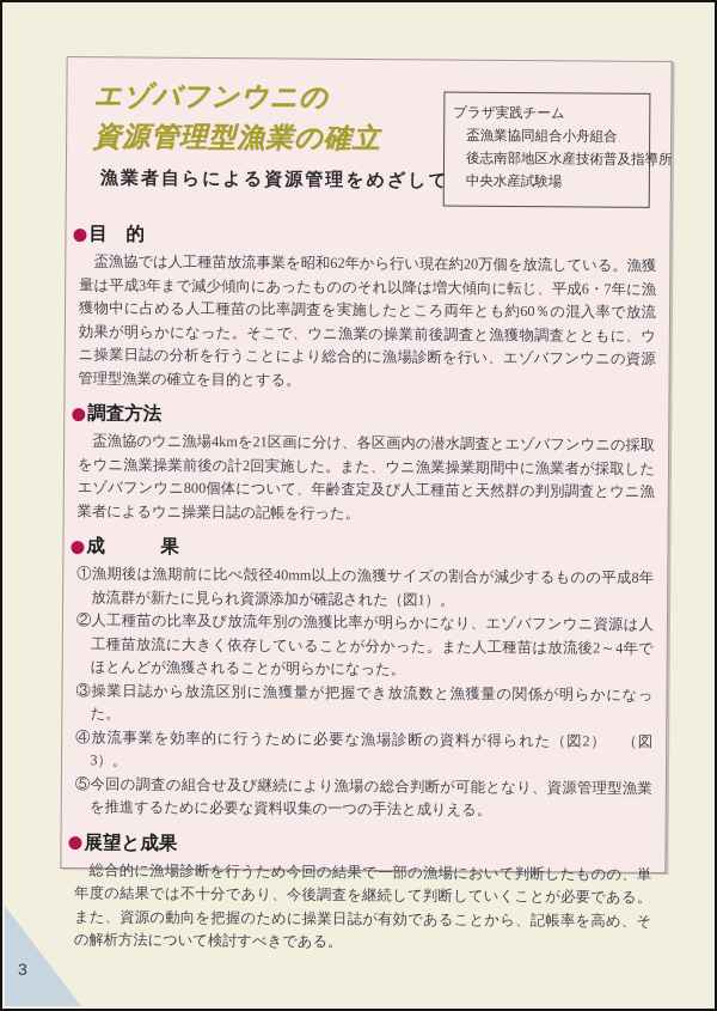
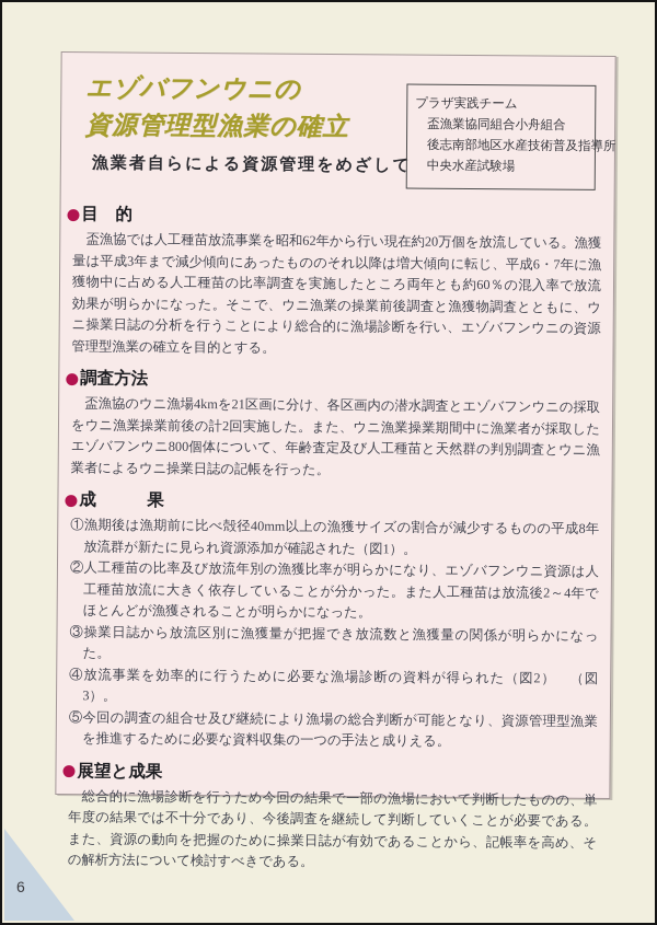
  エゾバフンウニの
  資源管理型漁業の確立
  漁業者自らによる資源管理をめざして
  プラザ実践チーム
  盃漁業協同組合小舟組合
  後志南部地区水産技術普及指導所
  中央水産試験場
  目 的
  盃漁協では人工種苗放流事業を昭和62年から行い現在約20万個を放流している。漁獲量は平成3年まで減少傾向にあったもののそれ以降は増大傾向に転じ、平成6・7年に漁獲物中に占める人工種苗の比率調査を実施したところ両年とも約60％の混入率で放流効果が明らかになった。そこで、ウニ漁業の操業前後調査と漁獲物調査とともに、ウニ操業日誌の分析を行うことにより総合的に漁場診断を行い、エゾバフンウニの資源管理型漁業の確立を目的とする。
  調査方法
  盃漁協のウニ漁場4kmを21区画に分け、各区画内の潜水調査とエゾバフンウニの採取をウニ漁業操業前後の計2回実施した。また、ウニ漁業操業期間中に漁業者が採取したエゾバフンウニ800個体について、年齢査定及び人工種苗と天然群の判別調査とウニ漁業者によるウニ操業日誌の記帳を行った。
  成 果
  ①漁期後は漁期前に比べ殻径40mm以上の漁獲サイズの割合が減少するものの平成8年放流群が新たに見られ資源添加が確認された（図1）。
  ②人工種苗の比率及び放流年別の漁獲比率が明らかになり、エゾバフンウニ資源は人工種苗放流に大きく依存していることが分かった。また人工種苗は放流後2～4年でほとんどが漁獲されることが明らかになった。
  ③操業日誌から放流区別に漁獲量が把握でき放流数と漁獲量の関係が明らかになった。
  ④放流事業を効率的に行うために必要な漁場診断の資料が得られた（図2） （図3）。
  ⑤今回の調査の組合せ及び継続により漁場の総合判断が可能となり、資源管理型漁業を推進するために必要な資料収集の一つの手法と成りえる。
  展望と成果
  総合的に漁場診断を行うため今回の結果で一部の漁場において判断したものの、単年度の結果では不十分であり、今後調査を継続して判断していくことが必要である。また、資源の動向を把握のために操業日誌が有効であることから、記帳率を高め、その解析方法について検討すべきである。
- 3
+ 6
